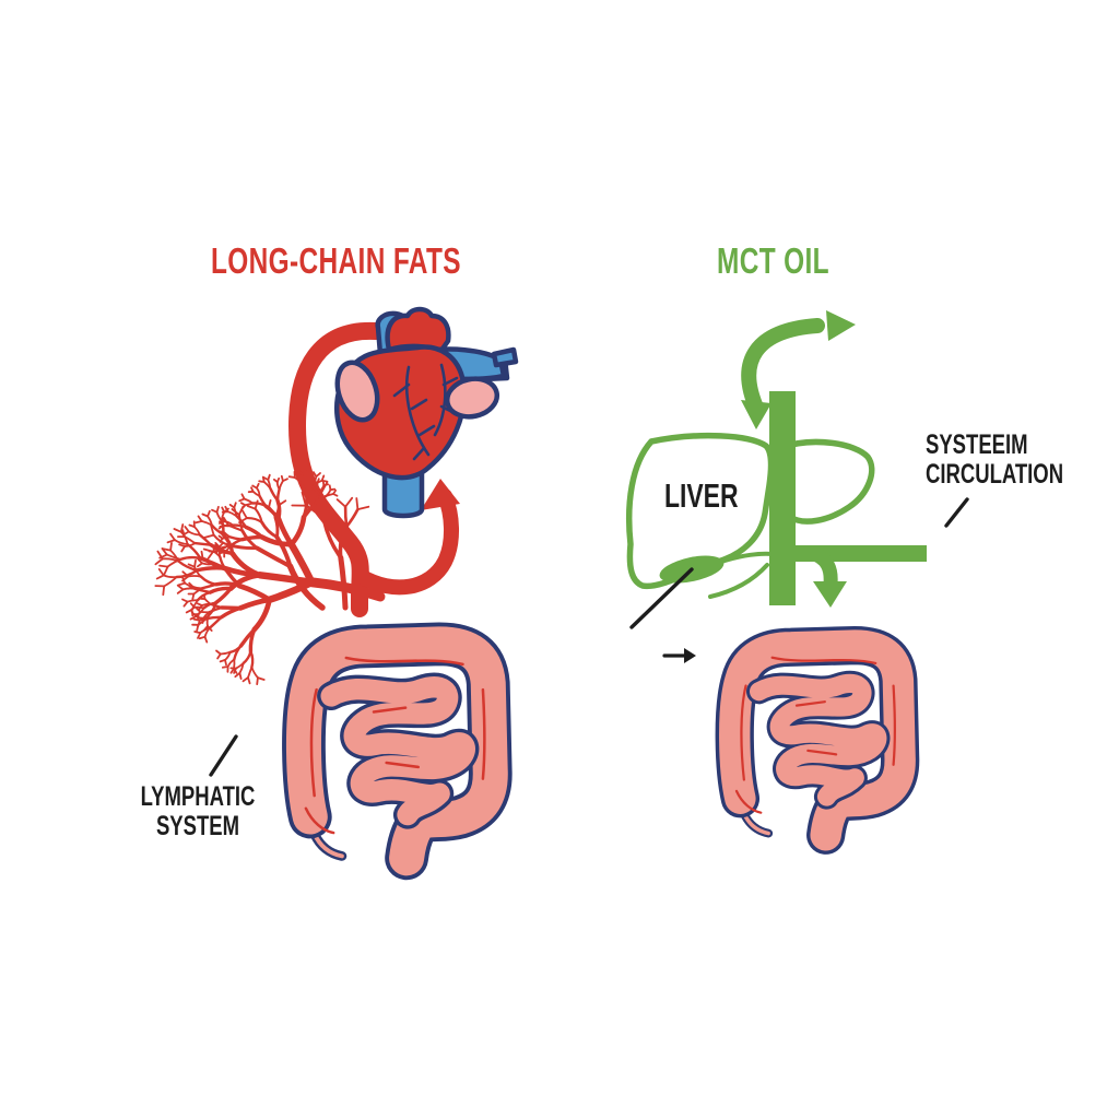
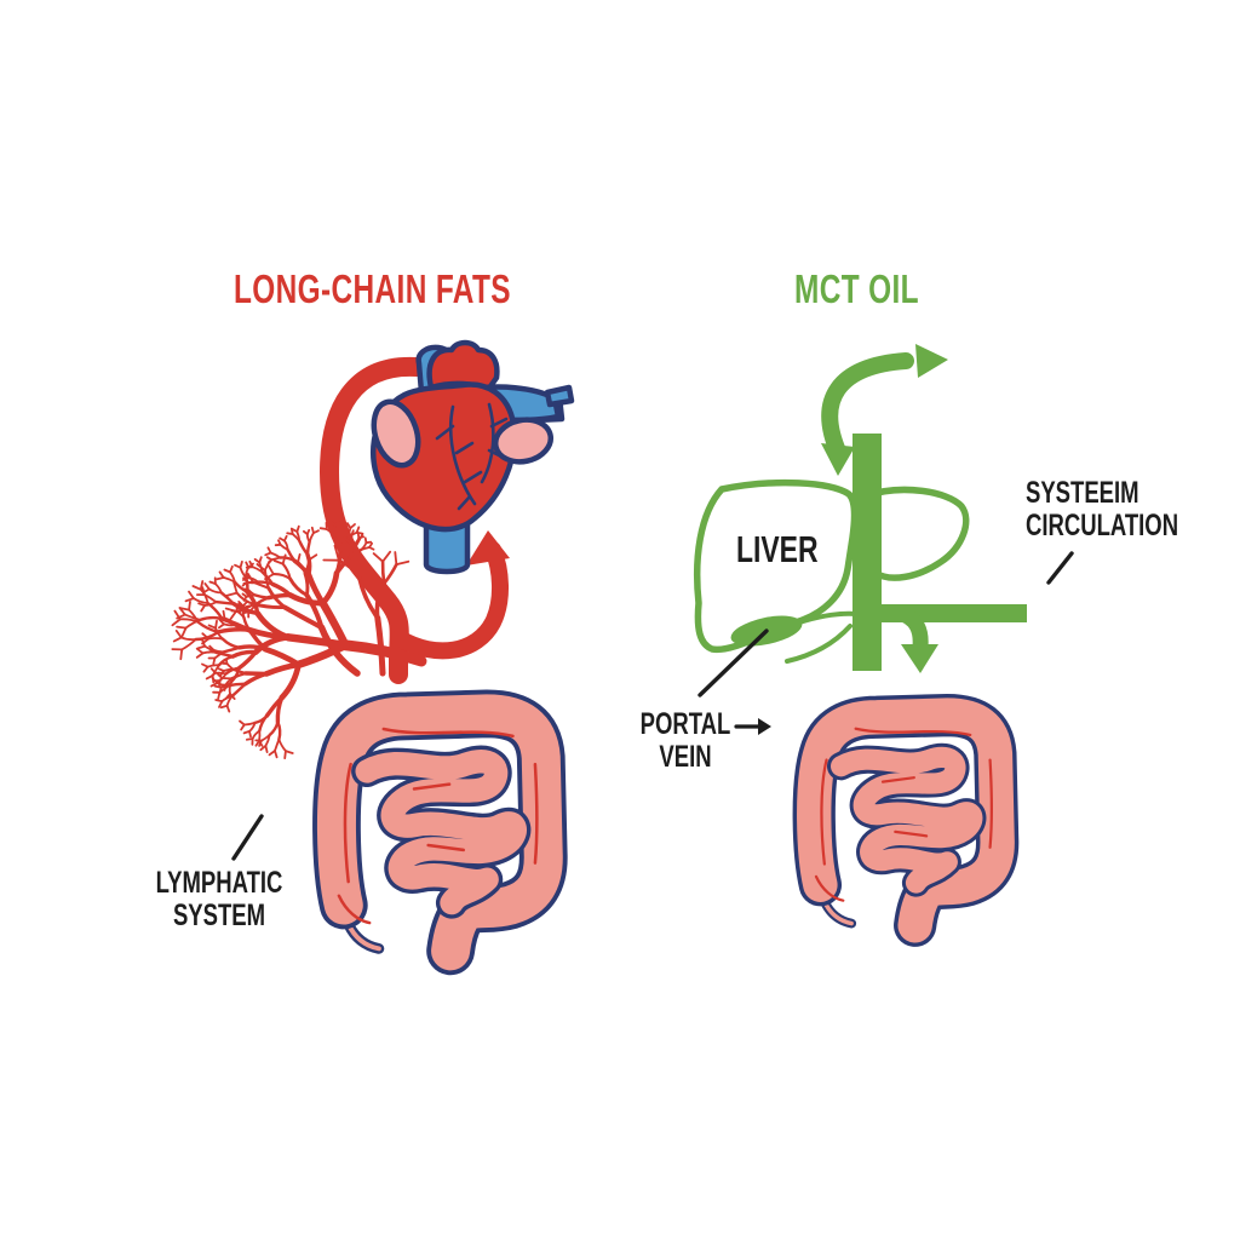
  LONG-CHAIN FATS
  MCT OIL
  LIVER
  LYMPHATIC
  SYSTEM
+ PORTAL
+ VEIN
  SYSTEEIM
  CIRCULATION
